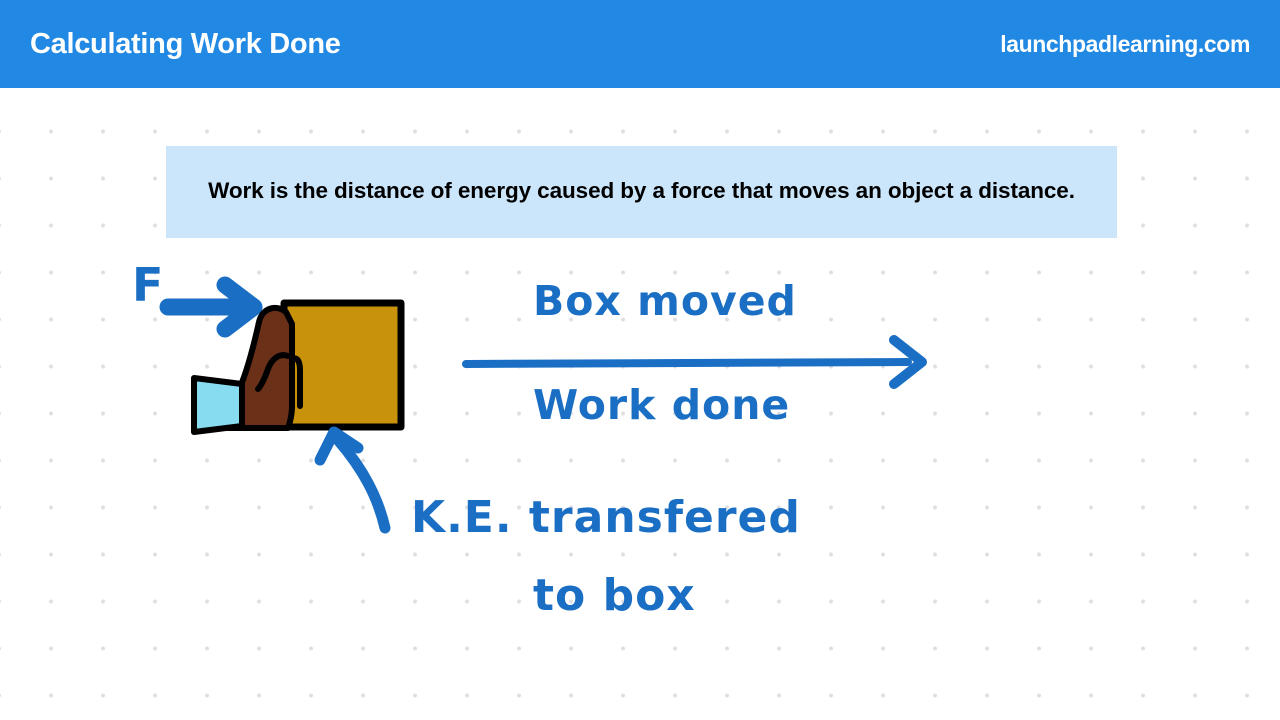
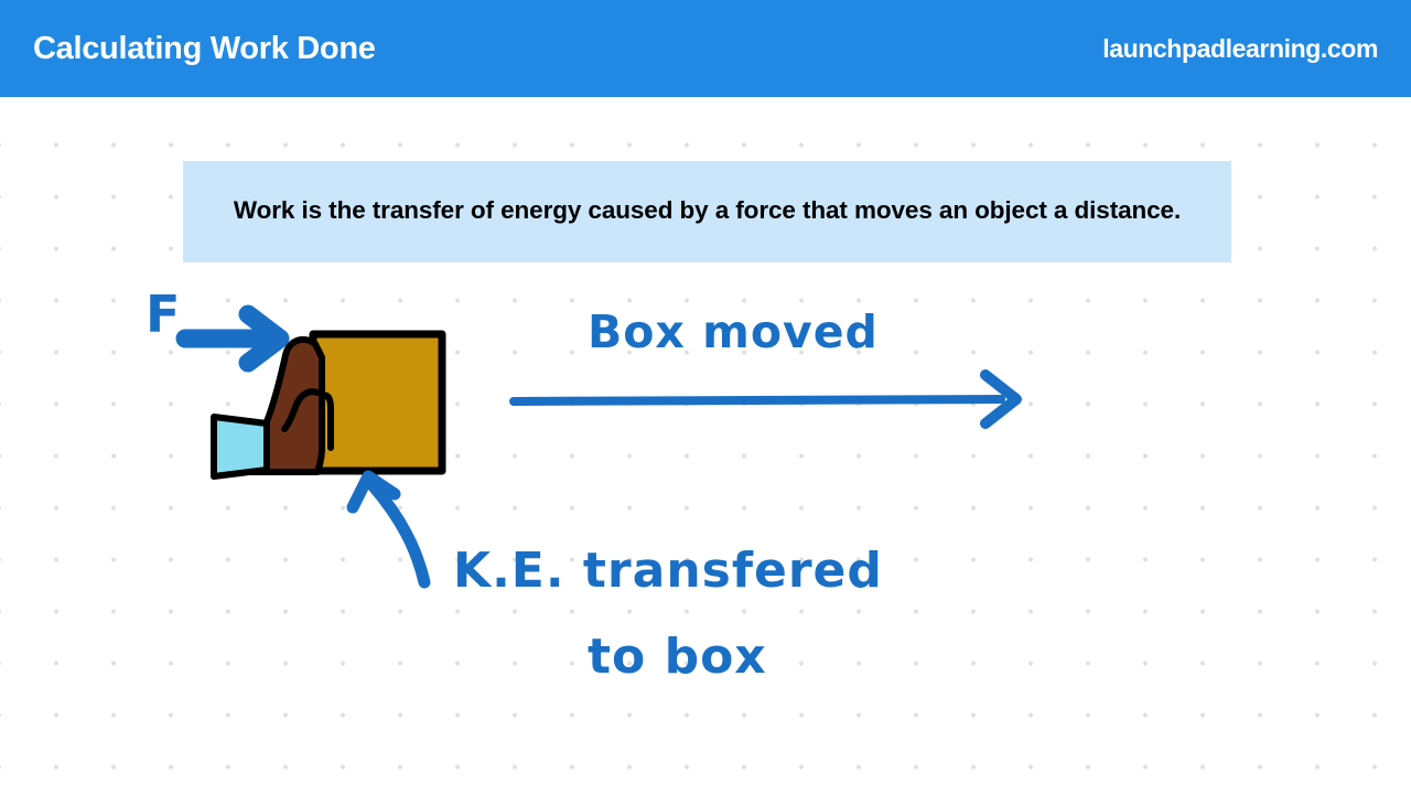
  Calculating Work Done
  launchpadlearning.com
- Work is the distance of energy caused by a force that moves an object a distance.
+ Work is the transfer of energy caused by a force that moves an object a distance.
  F
  Box moved
- Work done
  K.E. transfered
  to box
